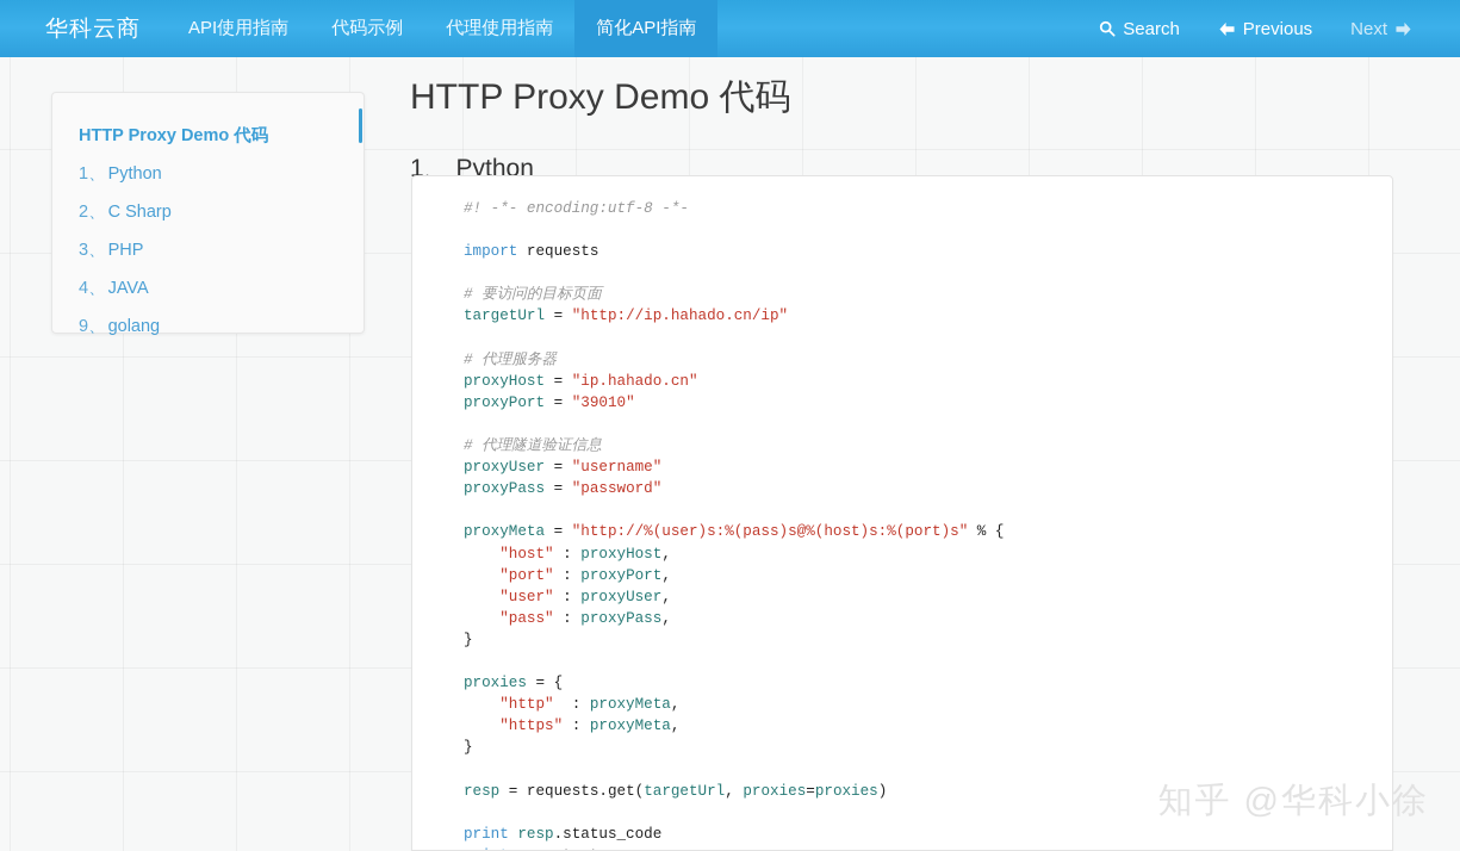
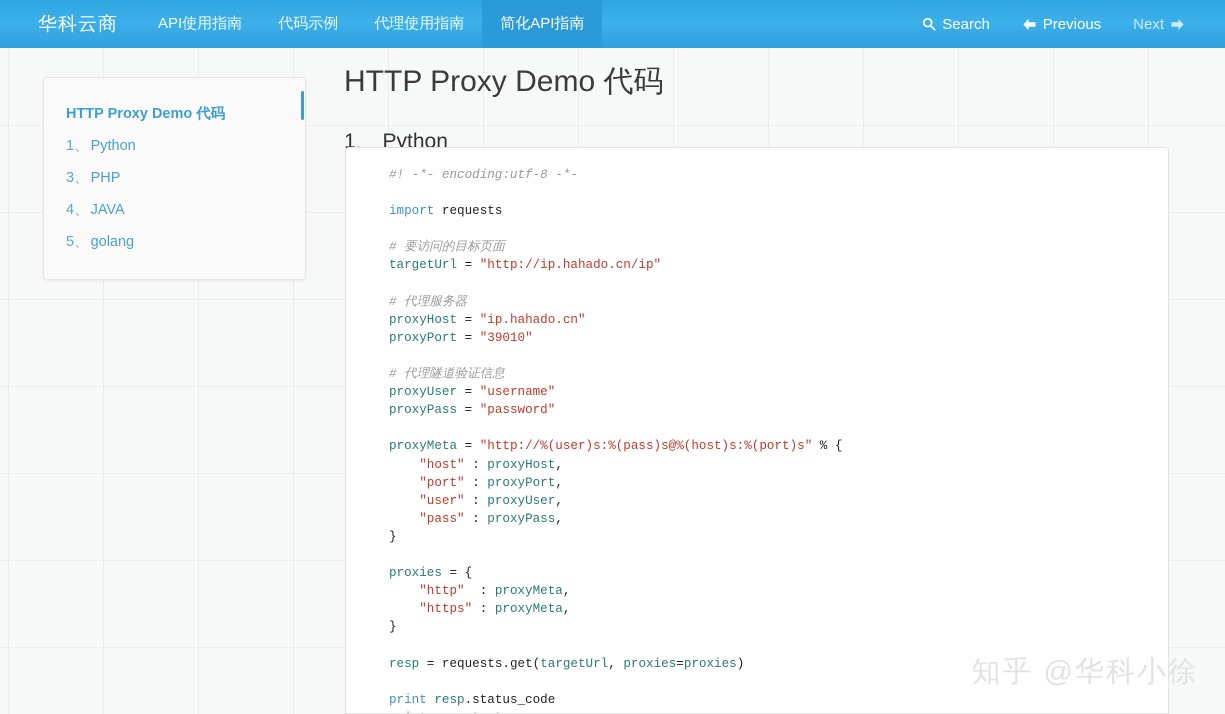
  华科云商
  API使用指南
  代码示例
  代理使用指南
  简化API指南
  Search
  Previous
  Next
  HTTP Proxy Demo 代码
  1、
  Python
- 2、
- C Sharp
  3、
  PHP
  4、
  JAVA
- 9、
+ 5、
  golang
  HTTP Proxy Demo 代码
  1、 Python
  #! -*- encoding:utf-8 -*- import requests # 要访问的目标页面 targetUrl = "http://ip.hahado.cn/ip" # 代理服务器 proxyHost = "ip.hahado.cn" proxyPort = "39010" # 代理隧道验证信息 proxyUser = "username" proxyPass = "password" proxyMeta = "http://%(user)s:%(pass)s@%(host)s:%(port)s" % {
  "host" : proxyHost,
  "port" : proxyPort,
  "user" : proxyUser,
  "pass" : proxyPass,
  }
  proxies = {
  "http" : proxyMeta,
  "https" : proxyMeta,
  }
  resp = requests.get(targetUrl, proxies=proxies)
  知乎 @华科小徐
